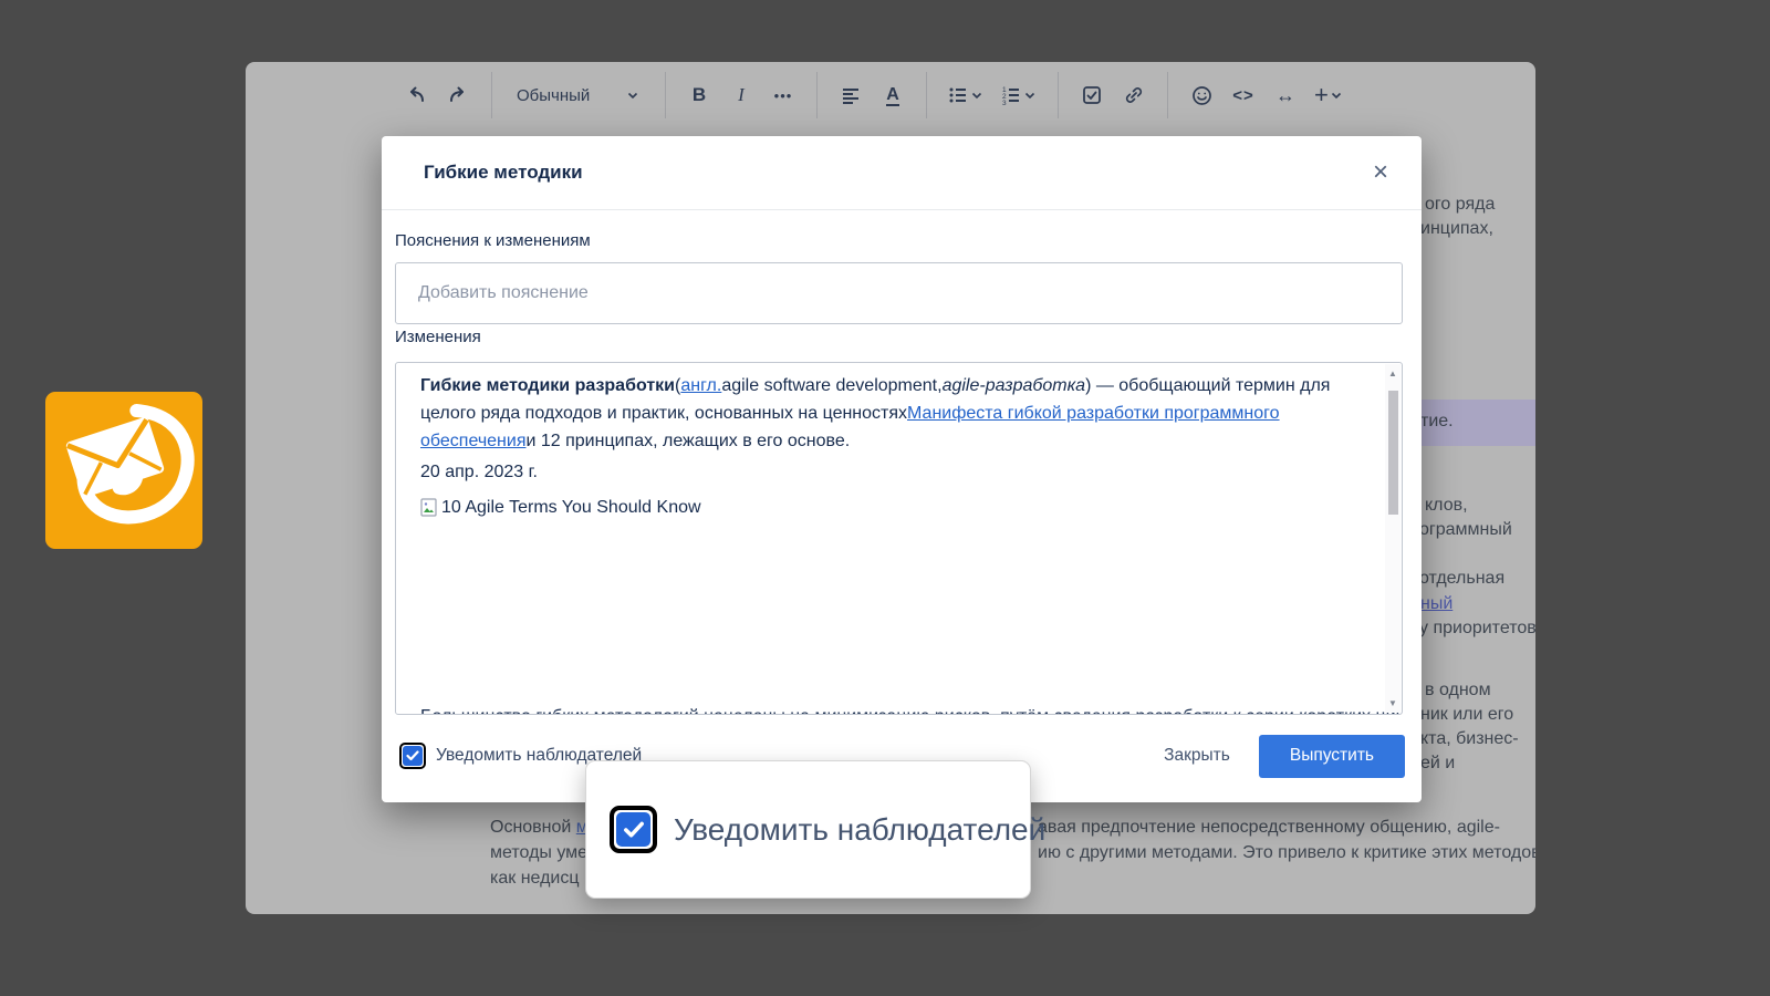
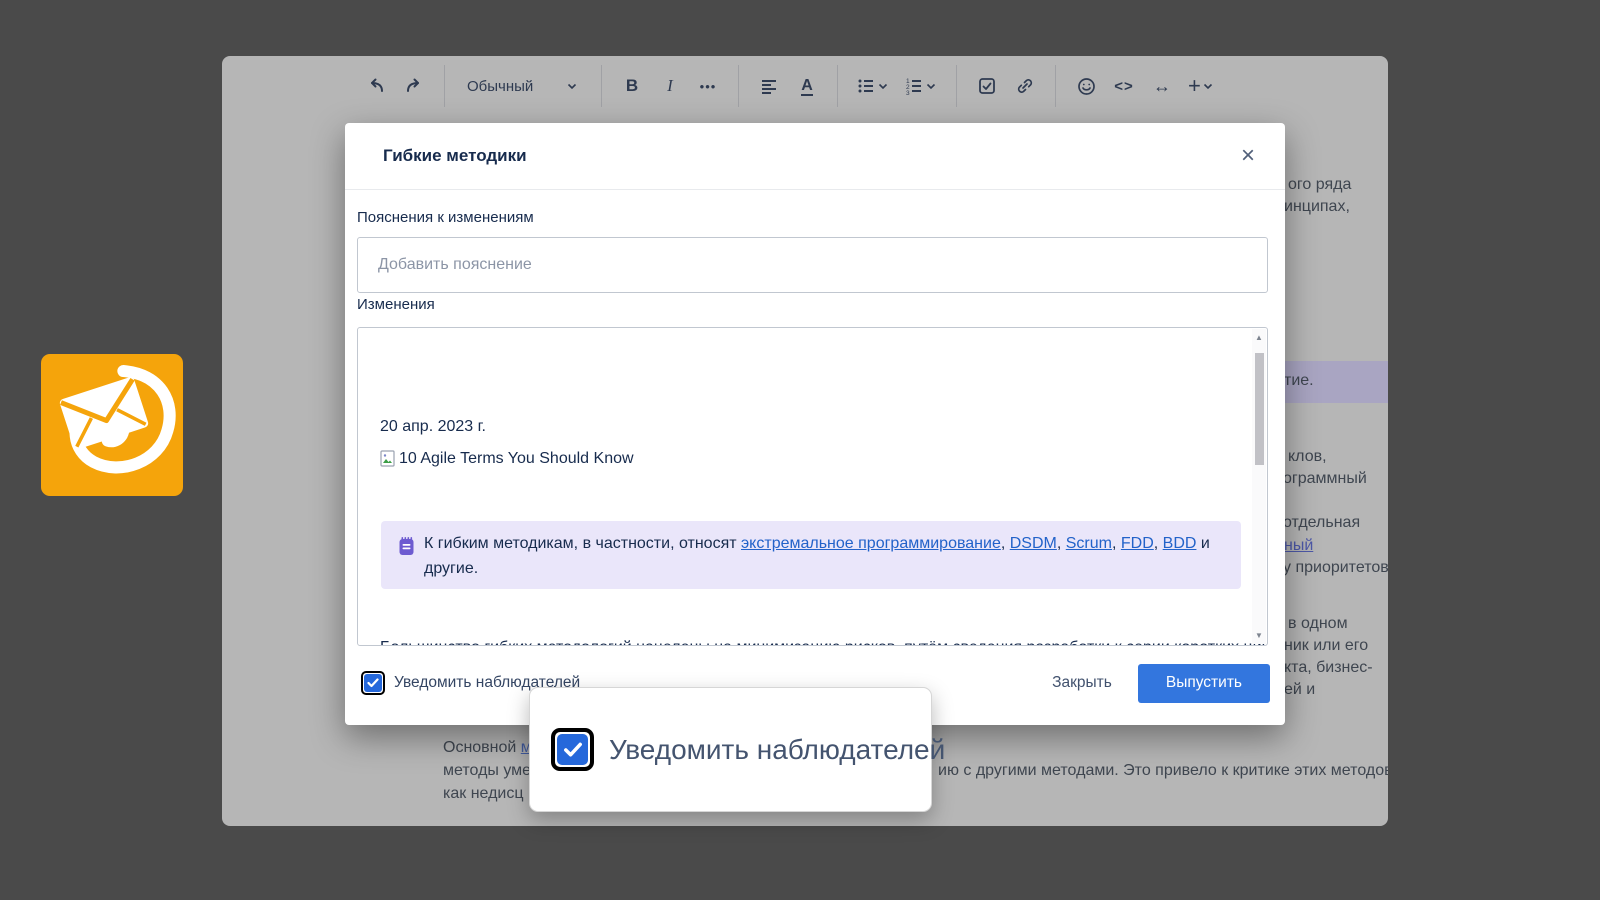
  Обычный
  B
  I
  •••
  A
  <>
  ↔
  +
  ого ряда
  инципах,
  тие.
  клов,
  ограммный
  отдельная
  ный
  у приоритетов
  в одном
  ник или его
  кта, бизнес-
  ей и
  Основной м
  методы уме
  как недисц
- авая предпочтение непосредственному общению, agile-
  ию с другими методами. Это привело к критике этих методо
  Гибкие методики
  ×
  Пояснения к изменениям
  Добавить пояснение
  Изменения
- Гибкие методики разработки(англ.agile software development,agile-разработка) — обобщающий термин для целого ряда подходов и практик, основанных на ценностяхМанифеста гибкой разработки программного обеспеченияи 12 принципах, лежащих в его основе.
  20 апр. 2023 г.
  10 Agile Terms You Should Know
+ К гибким методикам, в частности, относят экстремальное программирование, DSDM, Scrum, FDD, BDD и другие.
  ▲
  ▼
  Уведомить наблюдателей
  Закрыть
  Выпустить
  Уведомить наблюдателей
